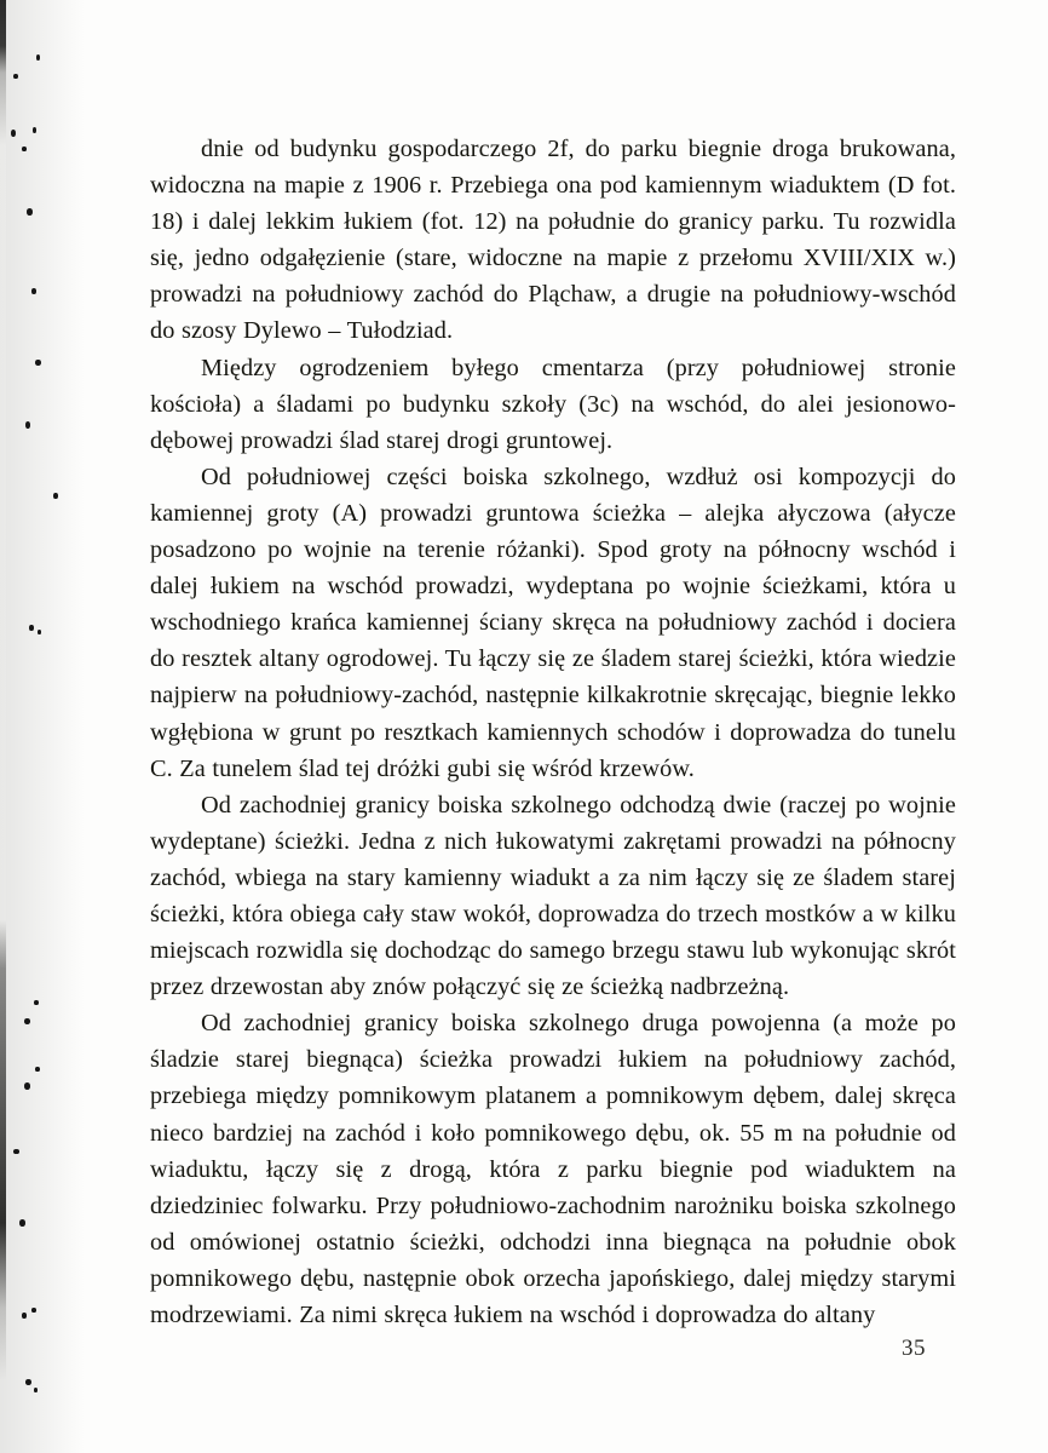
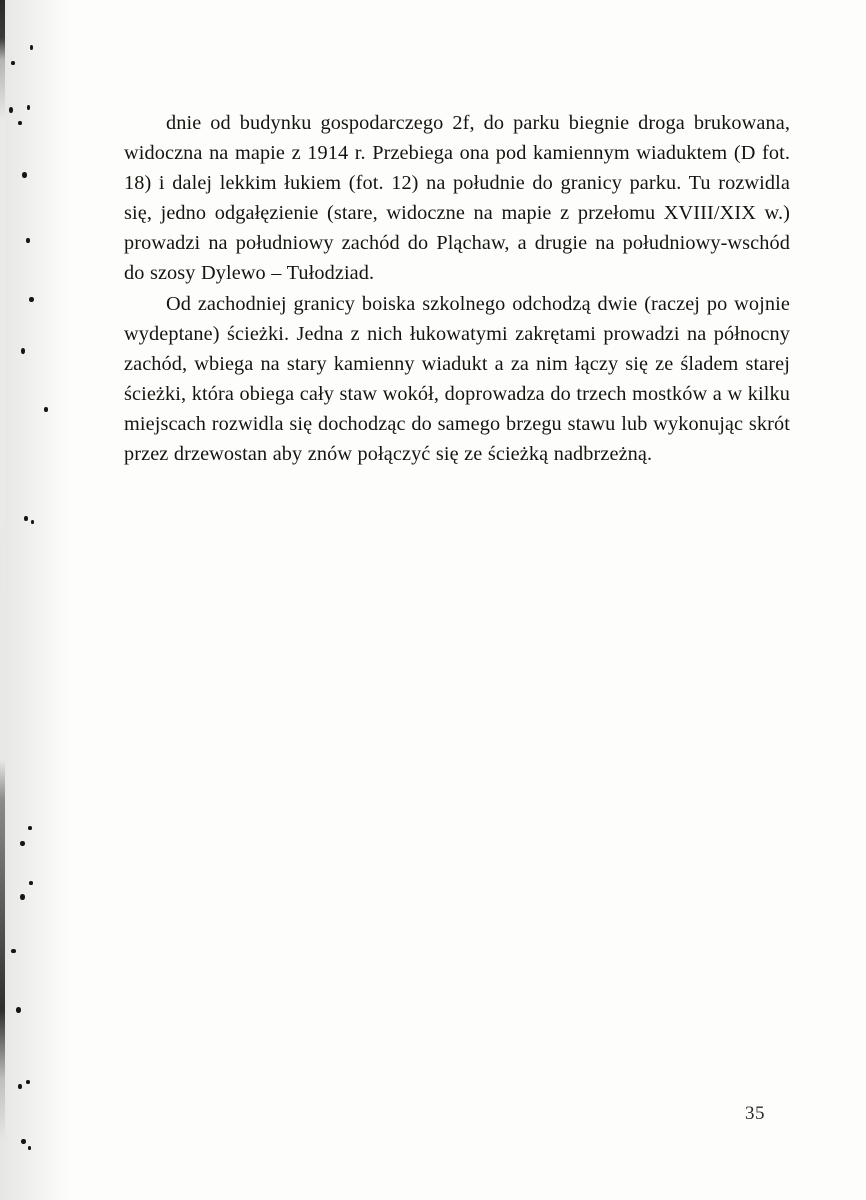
- dnie od budynku gospodarczego 2f, do parku biegnie droga brukowana, widoczna na mapie z 1906 r. Przebiega ona pod kamiennym wiaduktem (D fot. 18) i dalej lekkim łukiem (fot. 12) na południe do granicy parku. Tu rozwidla się, jedno odgałęzienie (stare, widoczne na mapie z przełomu XVIII/XIX w.) prowadzi na południowy zachód do Pląchaw, a drugie na południowy-wschód do szosy Dylewo – Tułodziad.
+ dnie od budynku gospodarczego 2f, do parku biegnie droga brukowana, widoczna na mapie z 1914 r. Przebiega ona pod kamiennym wiaduktem (D fot. 18) i dalej lekkim łukiem (fot. 12) na południe do granicy parku. Tu rozwidla się, jedno odgałęzienie (stare, widoczne na mapie z przełomu XVIII/XIX w.) prowadzi na południowy zachód do Pląchaw, a drugie na południowy-wschód do szosy Dylewo – Tułodziad.
- Między ogrodzeniem byłego cmentarza (przy południowej stronie kościoła) a śladami po budynku szkoły (3c) na wschód, do alei jesionowo-dębowej prowadzi ślad starej drogi gruntowej.
- Od południowej części boiska szkolnego, wzdłuż osi kompozycji do kamiennej groty (A) prowadzi gruntowa ścieżka – alejka ałyczowa (ałycze posadzono po wojnie na terenie różanki). Spod groty na północny wschód i dalej łukiem na wschód prowadzi, wydeptana po wojnie ścieżkami, która u wschodniego krańca kamiennej ściany skręca na południowy zachód i dociera do resztek altany ogrodowej. Tu łączy się ze śladem starej ścieżki, która wiedzie najpierw na południowy-zachód, następnie kilkakrotnie skręcając, biegnie lekko wgłębiona w grunt po resztkach kamiennych schodów i doprowadza do tunelu C. Za tunelem ślad tej dróżki gubi się wśród krzewów.
  Od zachodniej granicy boiska szkolnego odchodzą dwie (raczej po wojnie wydeptane) ścieżki. Jedna z nich łukowatymi zakrętami prowadzi na północny zachód, wbiega na stary kamienny wiadukt a za nim łączy się ze śladem starej ścieżki, która obiega cały staw wokół, doprowadza do trzech mostków a w kilku miejscach rozwidla się dochodząc do samego brzegu stawu lub wykonując skrót przez drzewostan aby znów połączyć się ze ścieżką nadbrzeżną.
- Od zachodniej granicy boiska szkolnego druga powojenna (a może po śladzie starej biegnąca) ścieżka prowadzi łukiem na południowy zachód, przebiega między pomnikowym platanem a pomnikowym dębem, dalej skręca nieco bardziej na zachód i koło pomnikowego dębu, ok. 55 m na południe od wiaduktu, łączy się z drogą, która z parku biegnie pod wiaduktem na dziedziniec folwarku. Przy południowo-zachodnim narożniku boiska szkolnego od omówionej ostatnio ścieżki, odchodzi inna biegnąca na południe obok pomnikowego dębu, następnie obok orzecha japońskiego, dalej między starymi modrzewiami. Za nimi skręca łukiem na wschód i doprowadza do altany
  35
